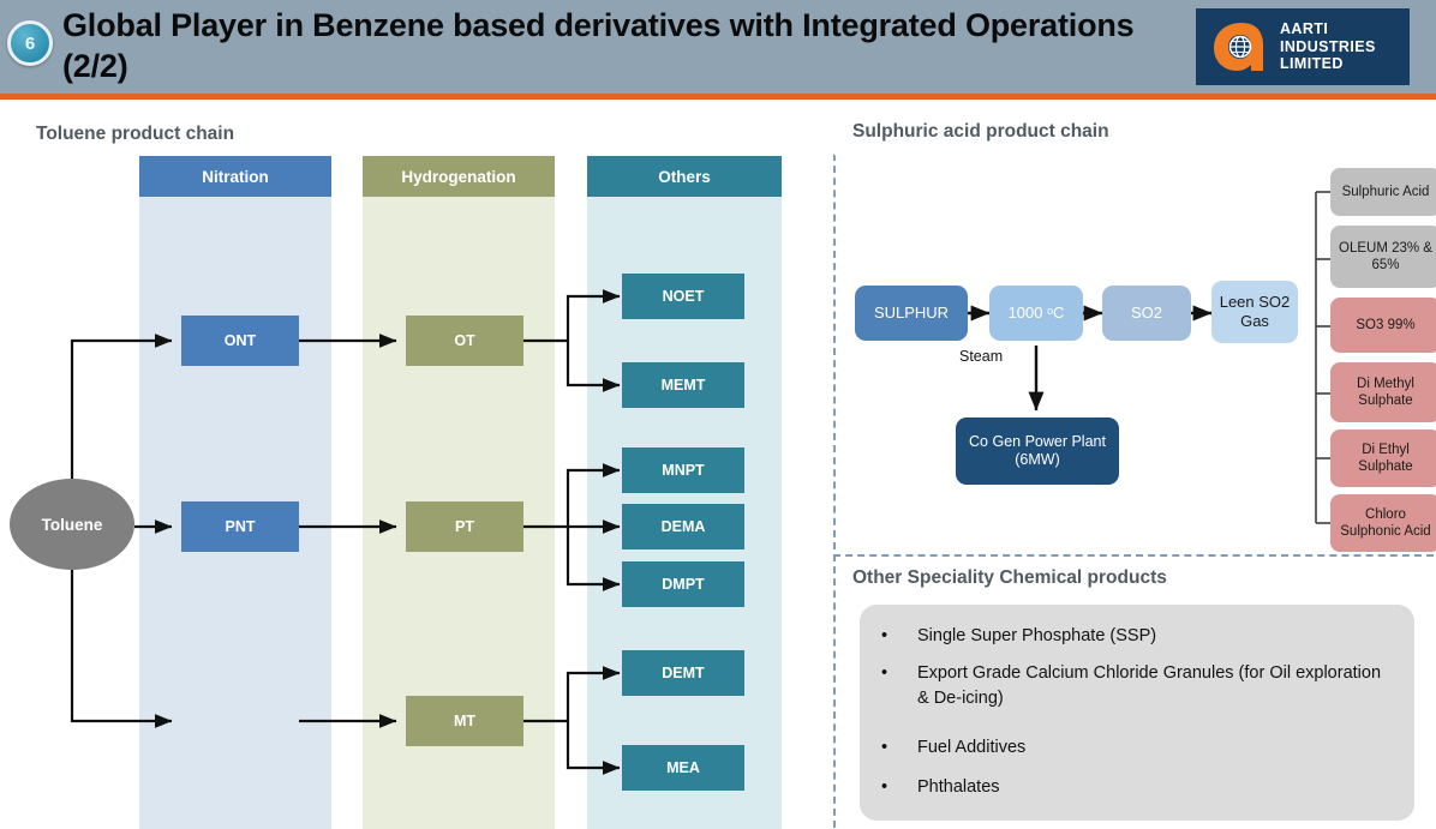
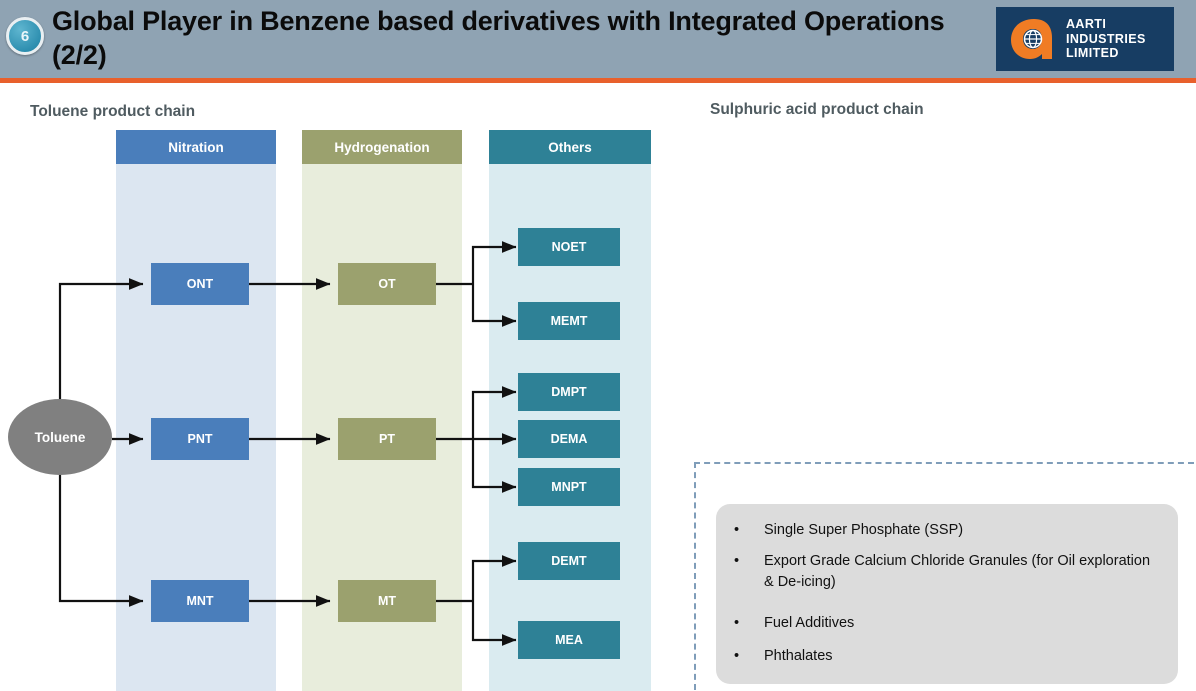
  6
  Global Player in Benzene based derivatives with Integrated Operations (2/2)
  AARTI
  INDUSTRIES
  LIMITED
  Toluene product chain
  Sulphuric acid product chain
- Other Speciality Chemical products
  Nitration
  Hydrogenation
  Others
  ONT
  PNT
+ MNT
  OT
  PT
  MT
  NOET
  MEMT
- MNPT
+ DMPT
  DEMA
- DMPT
+ MNPT
  DEMT
  MEA
  Toluene
- SULPHUR
- 1000 ᵒC
- SO2
- Leen SO2 Gas
- Steam
- Co Gen Power Plant (6MW)
- Sulphuric Acid
- OLEUM 23% & 65%
- SO3 99%
- Di Methyl Sulphate
- Di Ethyl Sulphate
- Chloro Sulphonic Acid
  •
  Single Super Phosphate (SSP)
  •
  Export Grade Calcium Chloride Granules (for Oil exploration & De-icing)
  •
  Fuel Additives
  •
  Phthalates
